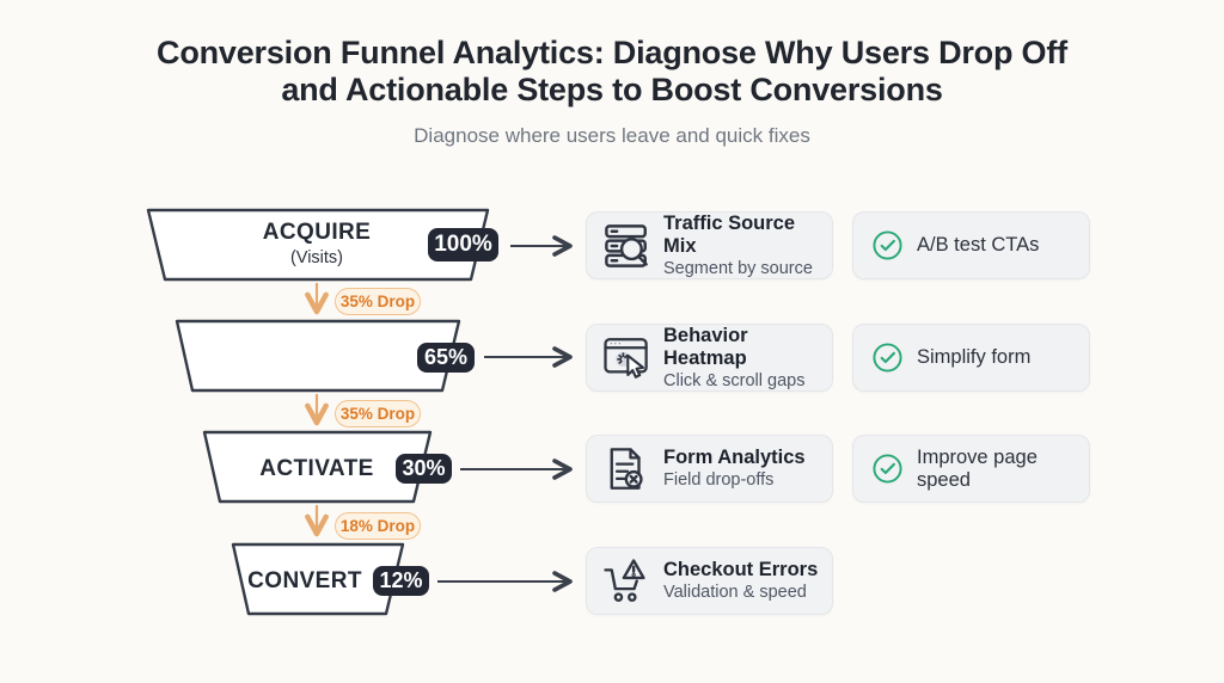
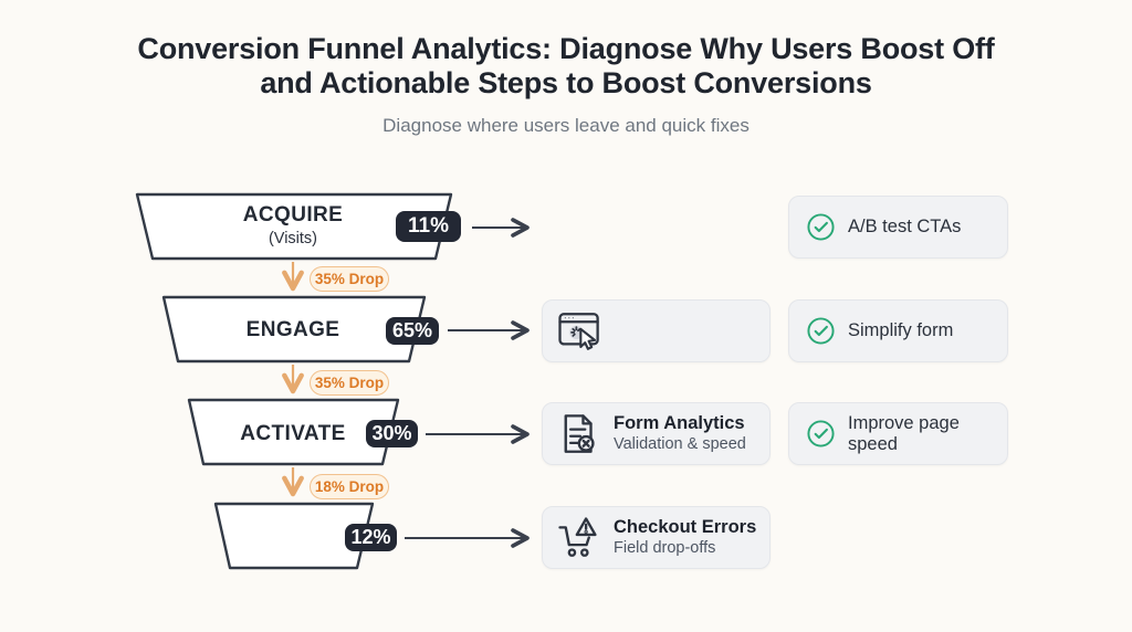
- Conversion Funnel Analytics: Diagnose Why Users Drop Off
+ Conversion Funnel Analytics: Diagnose Why Users Boost Off
  and Actionable Steps to Boost Conversions
  Diagnose where users leave and quick fixes
  ACQUIRE
  (Visits)
+ ENGAGE
  ACTIVATE
- CONVERT
- 100%
+ 11%
  65%
  30%
  12%
  35% Drop
  35% Drop
  18% Drop
- Traffic Source Mix
- Segment by source
- Behavior Heatmap
- Click & scroll gaps
  Form Analytics
- Field drop-offs
+ Validation & speed
  Checkout Errors
- Validation & speed
+ Field drop-offs
  A/B test CTAs
  Simplify form
  Improve page speed
